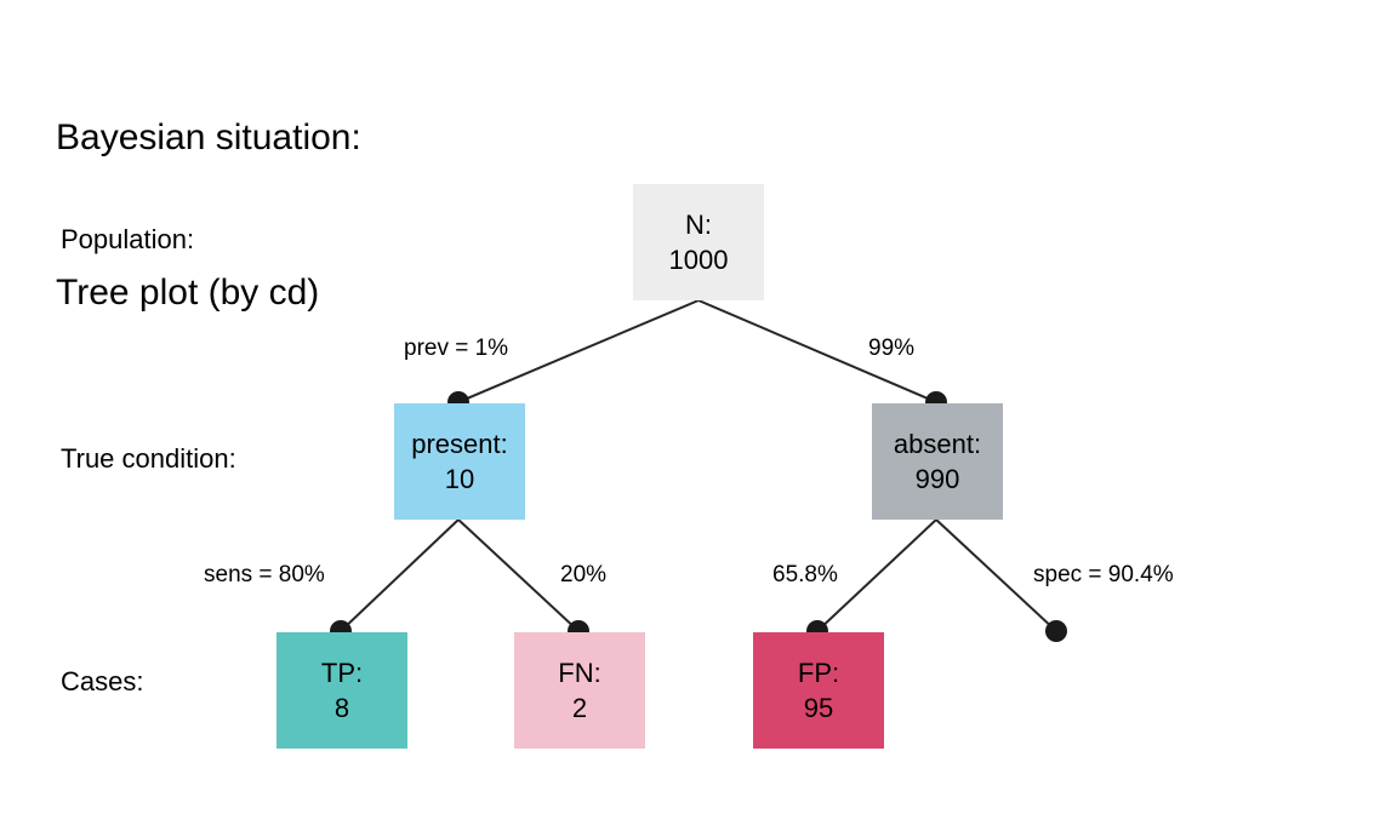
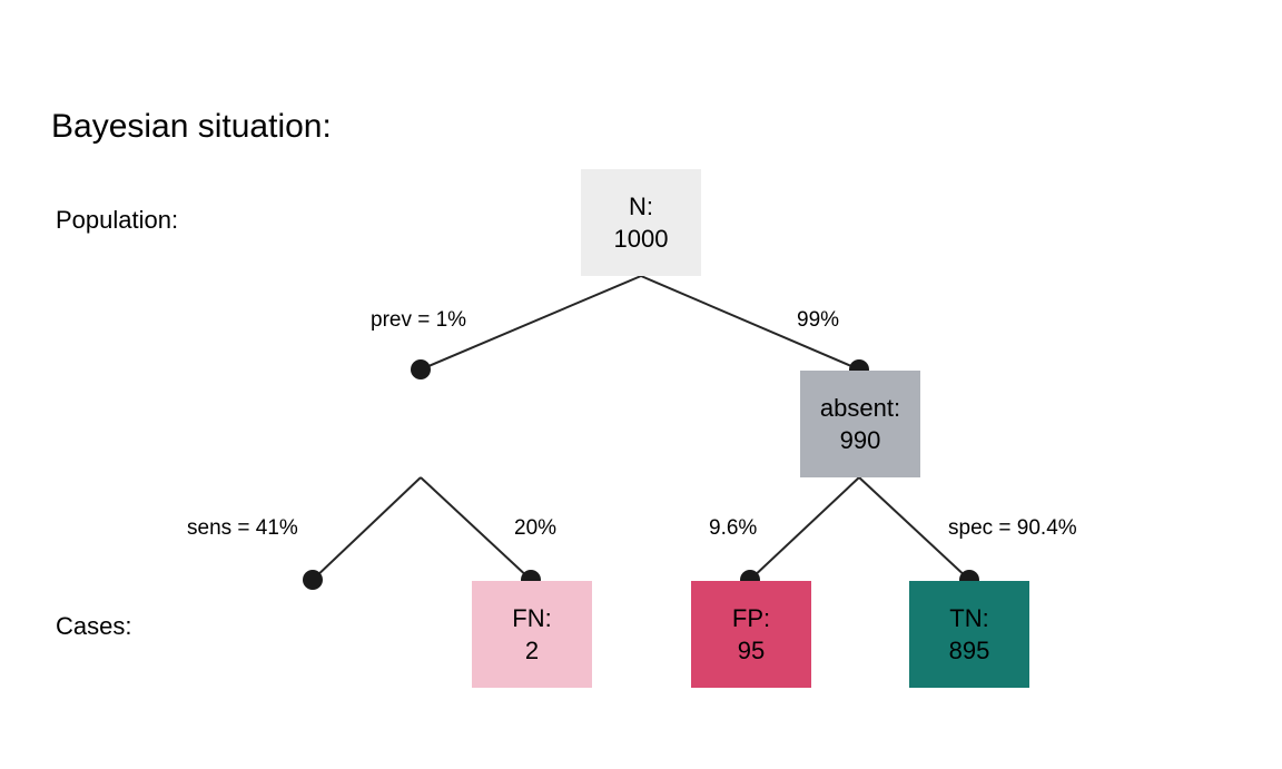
  Bayesian situation:
- Tree plot (by cd)
  Population:
- True condition:
  Cases:
  prev = 1%
  99%
- sens = 80%
+ sens = 41%
  20%
- 65.8%
+ 9.6%
  spec = 90.4%
  N:
  1000
- present:
- 10
  absent:
  990
- TP:
- 8
  FN:
  2
  FP:
  95
+ TN:
+ 895
